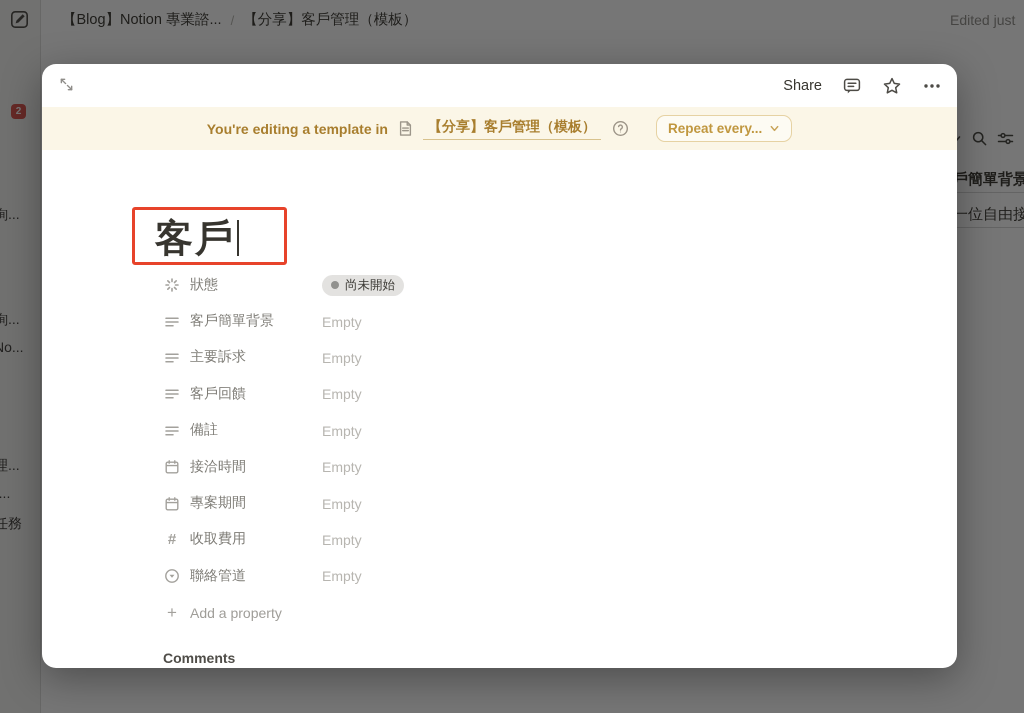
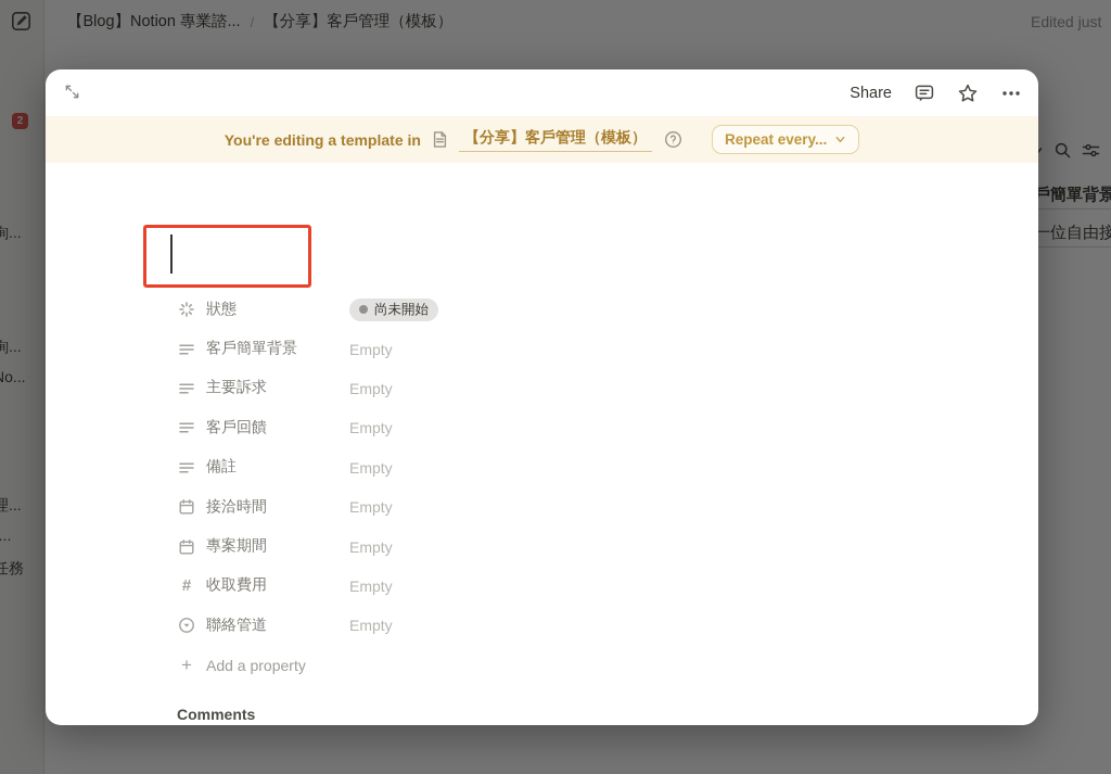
  【Blog】Notion 專業諮...
  /
  【分享】客戶管理（模板）
  Edited just
  2
  詢...
  詢...
  o...
  理...
  ...
  任務
  戶簡單背景
  一位自由接
  Share
  You're editing a template in
  【分享】客戶管理（模板）
  Repeat every...
- 客戶
  狀態
  尚未開始
  客戶簡單背景
  Empty
  主要訴求
  Empty
  客戶回饋
  Empty
  備註
  Empty
  接洽時間
  Empty
  專案期間
  Empty
  #
  收取費用
  Empty
  聯絡管道
  Empty
  +
  Add a property
  Comments
